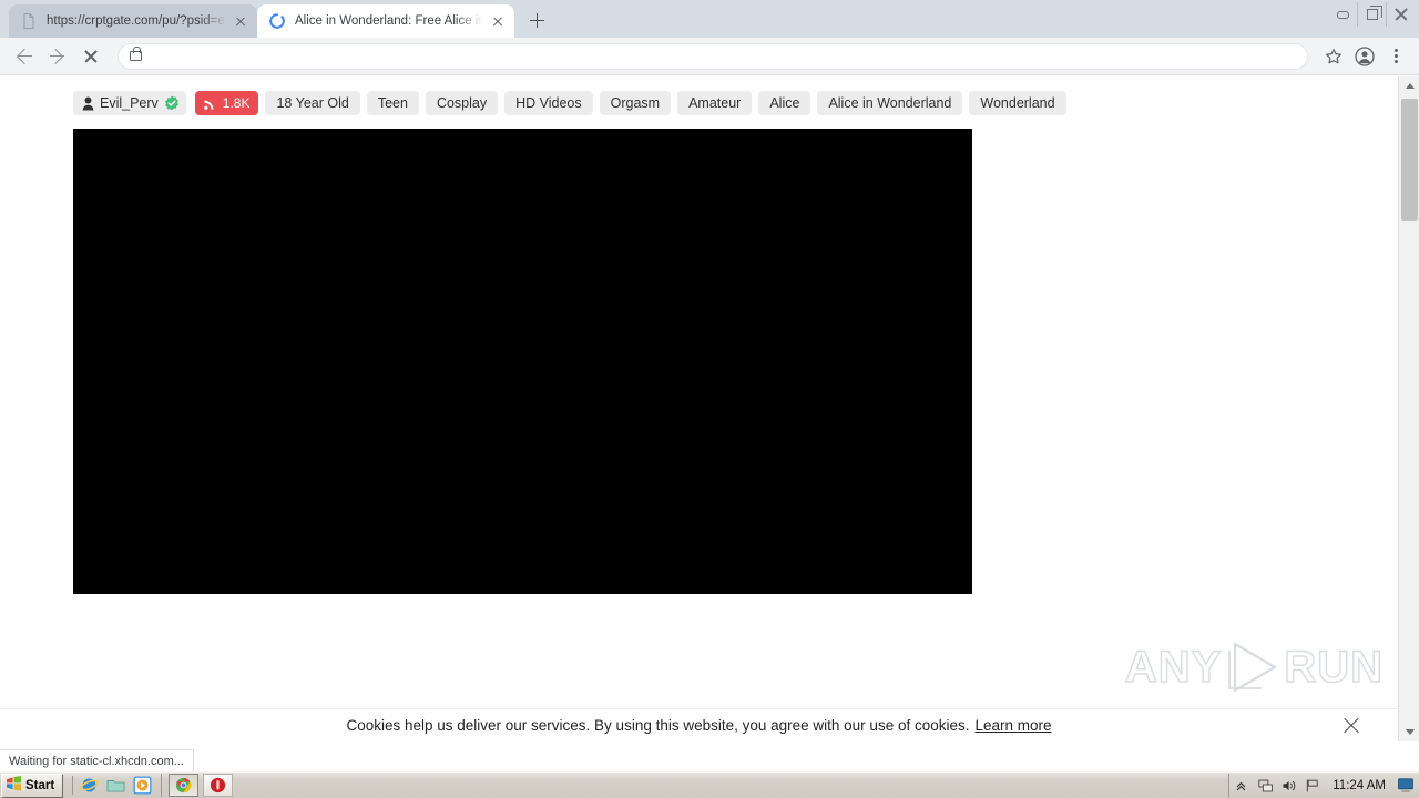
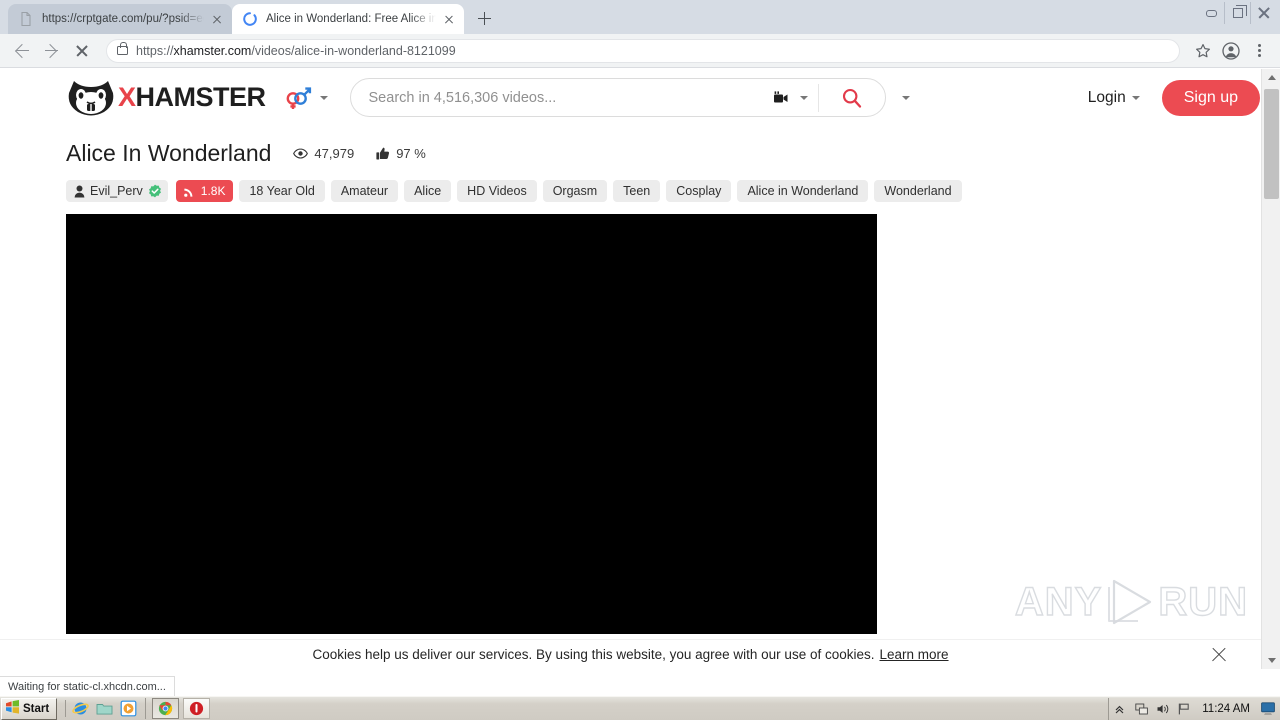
  https://crptgate.com/pu/?psid=e
  Alice in Wonderland: Free Alice in
+ https://xhamster.com/videos/alice-in-wonderland-8121099
+ XHAMSTER
+ Search in 4,516,306 videos...
+ Login
+ Sign up
+ Alice In Wonderland
+ 47,979
+ 97 %
  Evil_Perv
  1.8K
  18 Year Old
- Teen
+ Amateur
- Cosplay
+ Alice
  HD Videos
  Orgasm
- Amateur
+ Teen
- Alice
+ Cosplay
  Alice in Wonderland
  Wonderland
  ANY
  RUN
  Cookies help us deliver our services. By using this website, you agree with our use of cookies.
  Learn more
  Waiting for static-cl.xhcdn.com...
  Start
  11:24 AM
